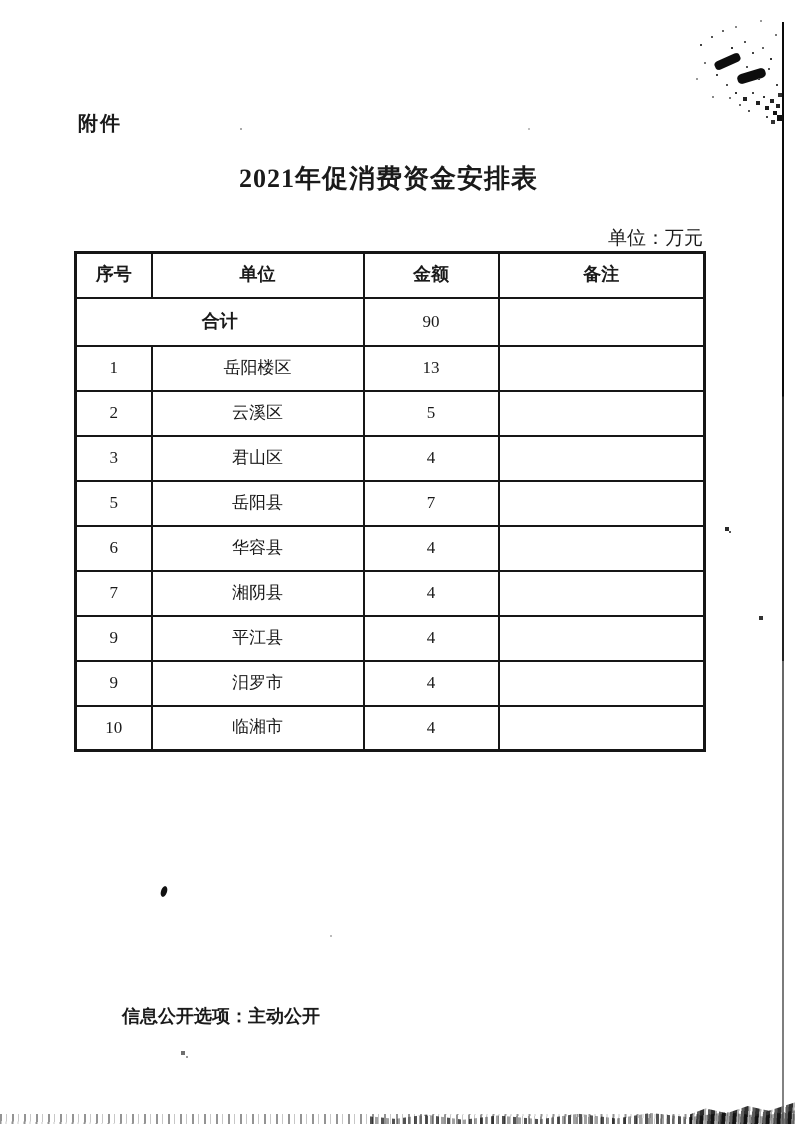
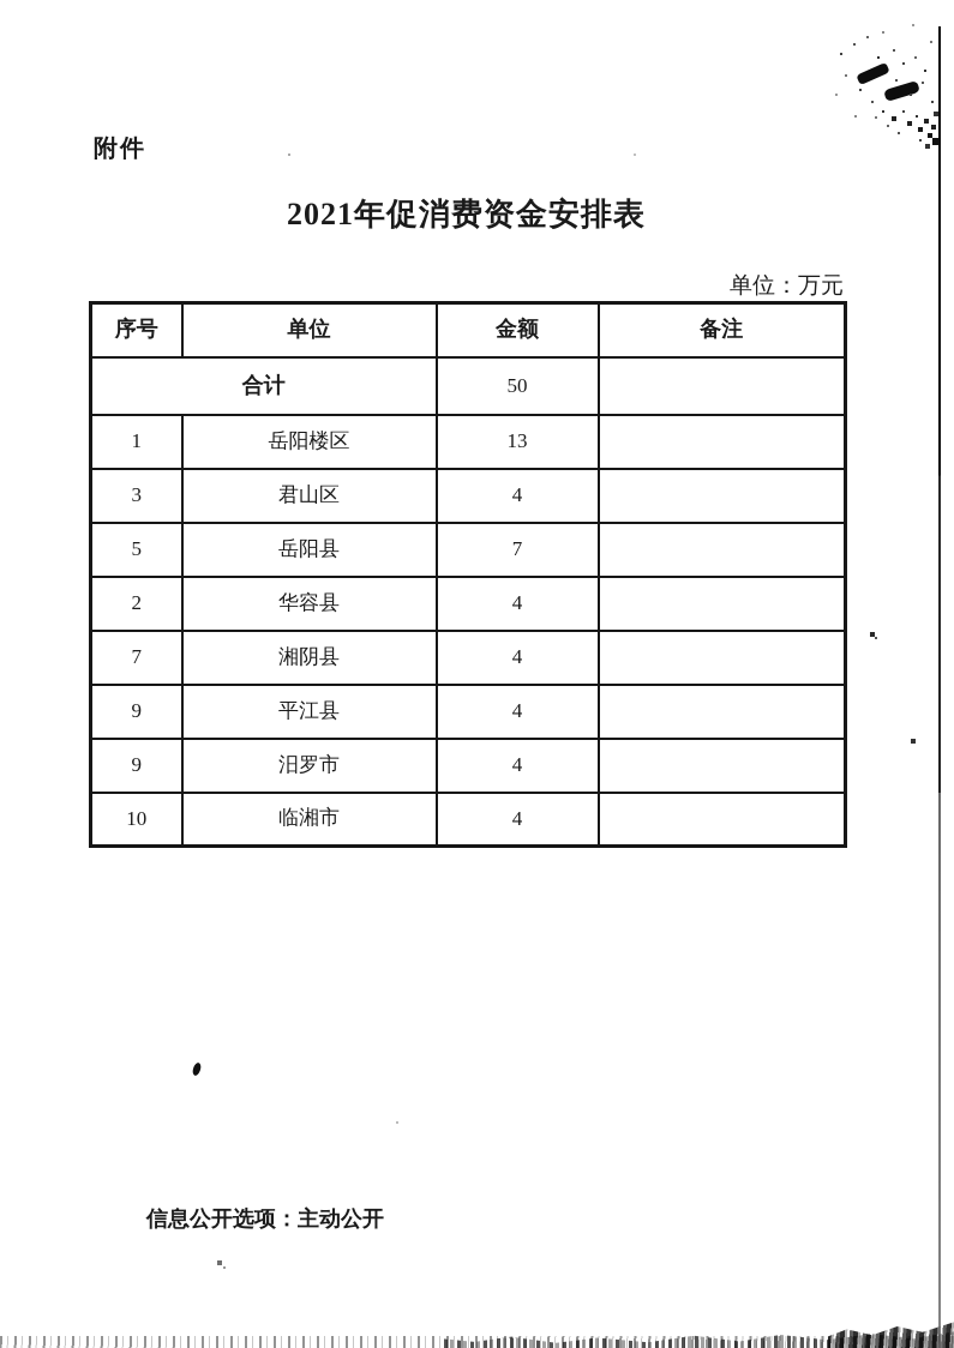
  附件
  2021年促消费资金安排表
  单位：万元
  序号	单位	金额	备注
- 合计	90
+ 合计	50
  1	岳阳楼区	13
- 2	云溪区	5
  3	君山区	4
  5	岳阳县	7
- 6	华容县	4
+ 2	华容县	4
  7	湘阴县	4
  9	平江县	4
  9	汨罗市	4
  10	临湘市	4
  信息公开选项：主动公开
